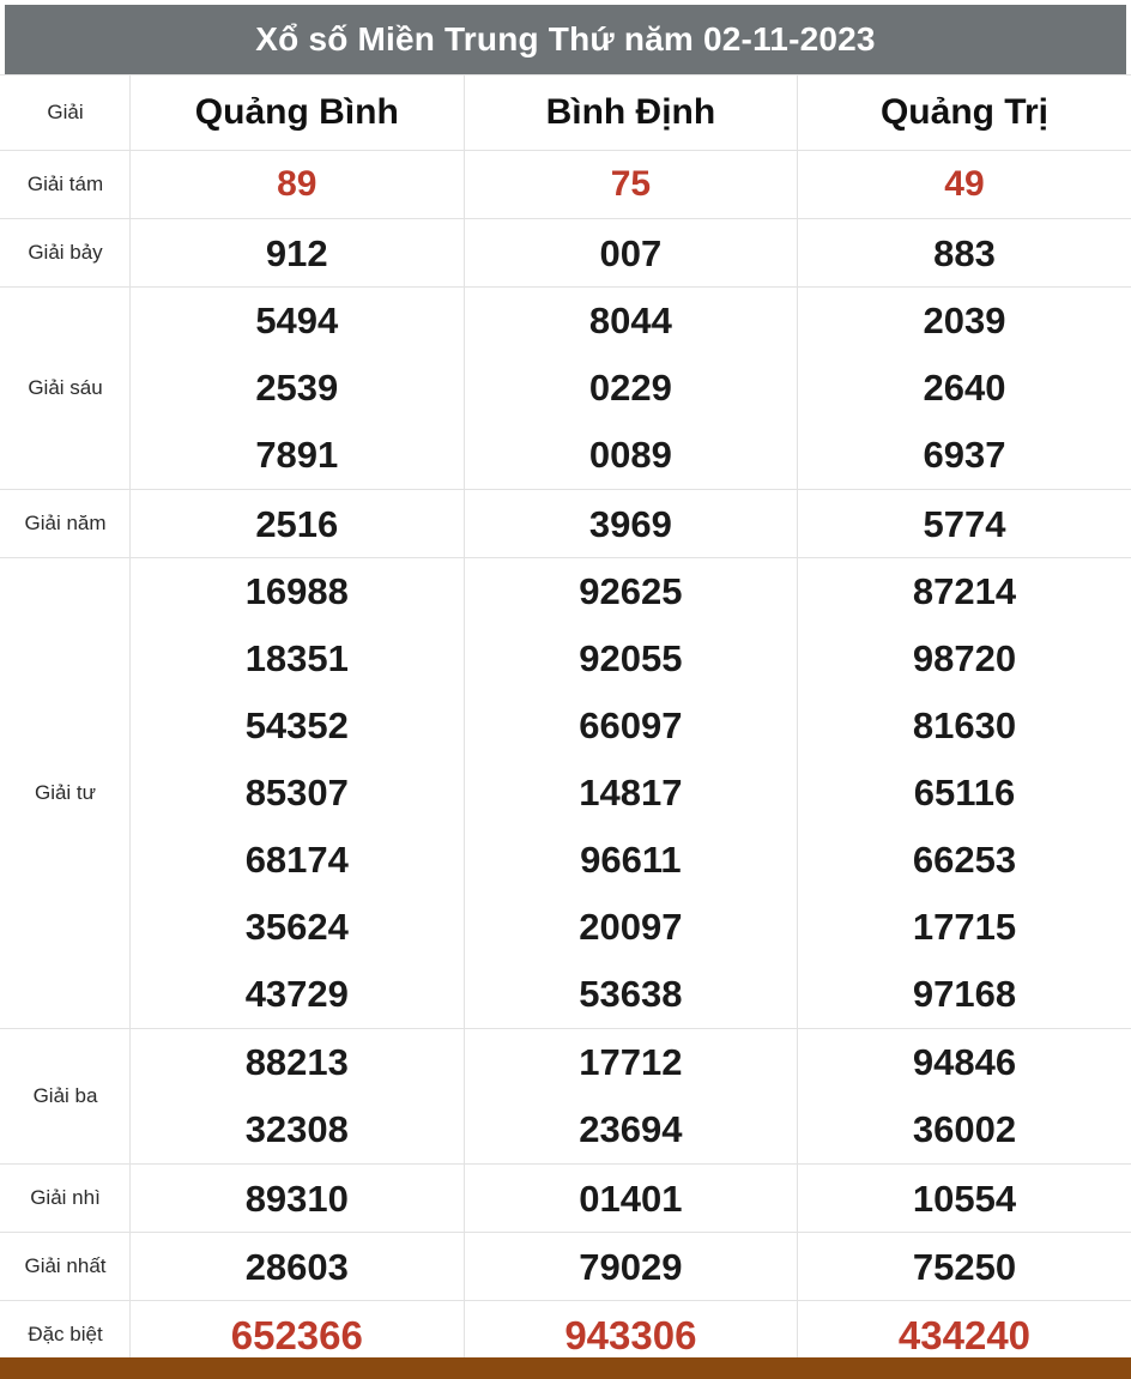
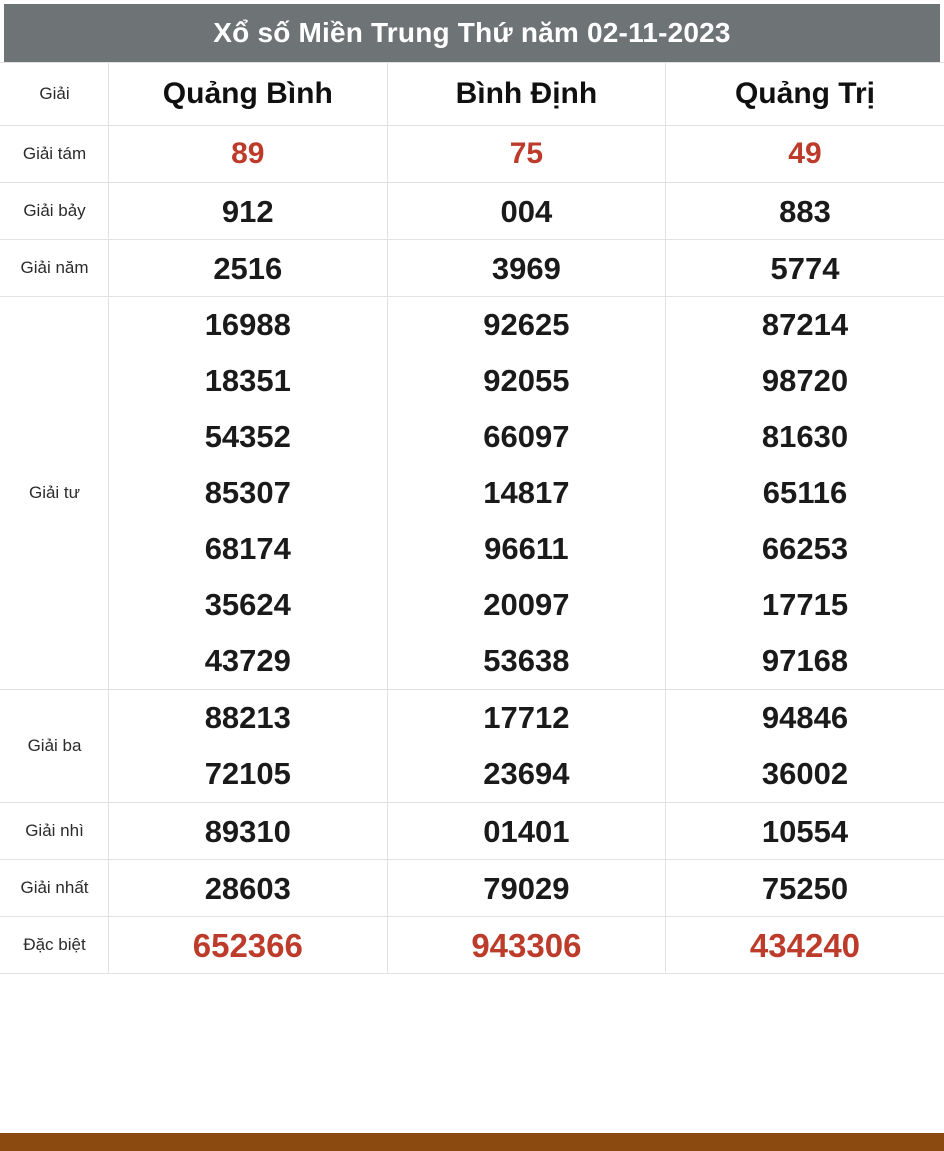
  Xổ số Miền Trung Thứ năm 02-11-2023
  Giải	Quảng Bình	Bình Định	Quảng Trị
  Giải tám	89	75	49
- Giải bảy	912	007	883
+ Giải bảy	912	004	883
- Giải sáu	549425397891	804402290089	203926406937
  Giải năm	2516	3969	5774
  Giải tư	16988183515435285307681743562443729	92625920556609714817966112009753638	87214987208163065116662531771597168
- Giải ba	8821332308	1771223694	9484636002
+ Giải ba	8821372105	1771223694	9484636002
  Giải nhì	89310	01401	10554
  Giải nhất	28603	79029	75250
  Đặc biệt	652366	943306	434240
